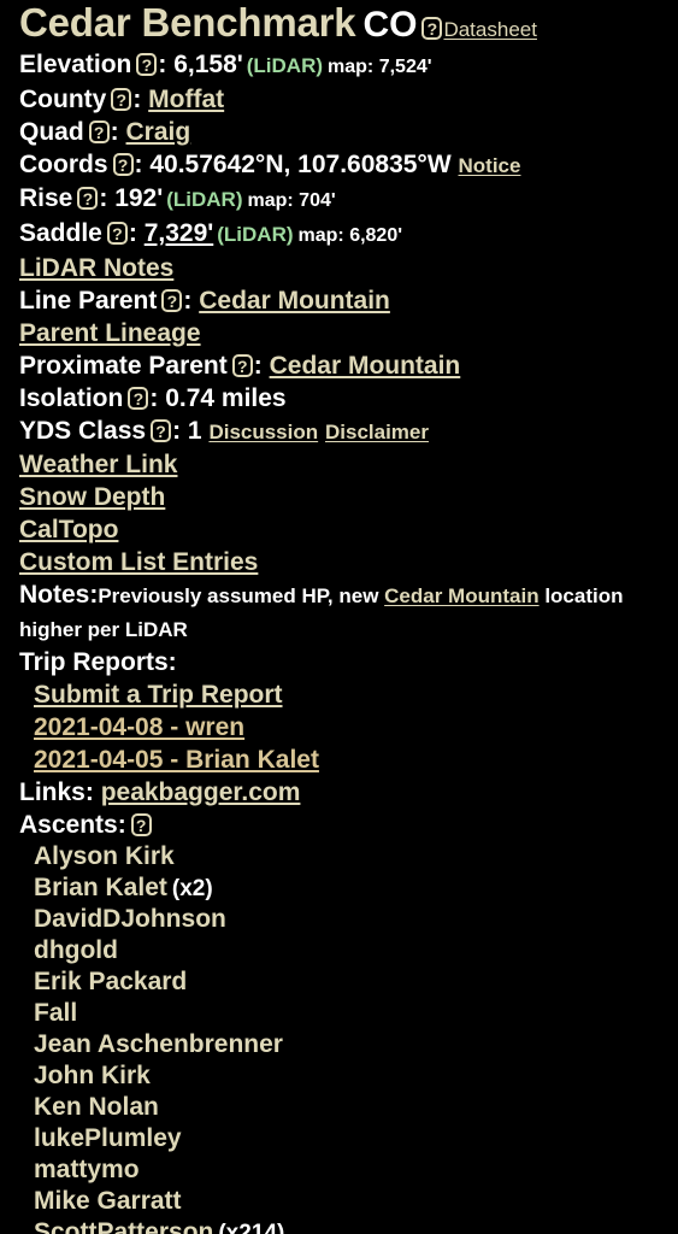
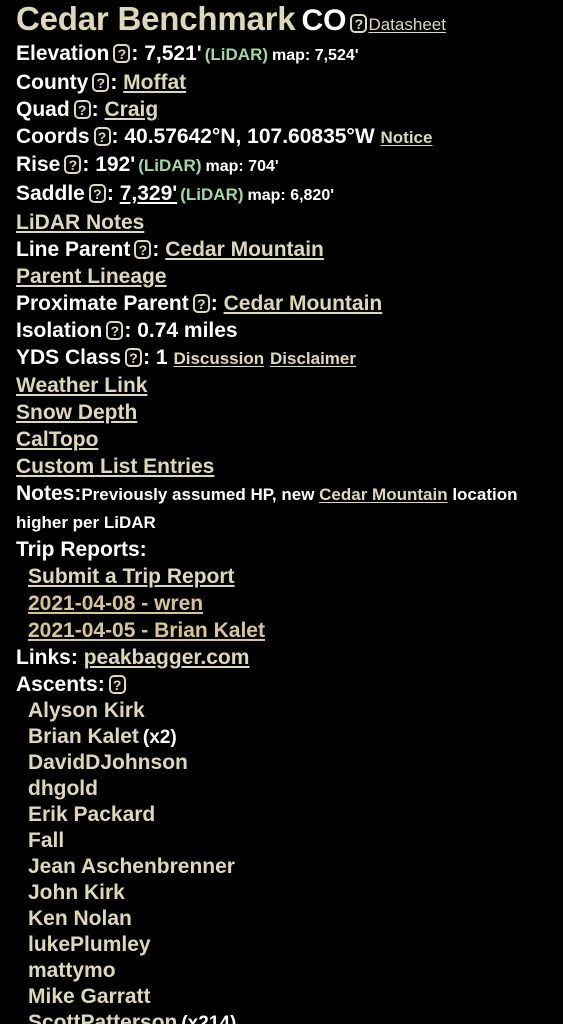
  Cedar Benchmark CO Datasheet
- Elevation : 6,158' (LiDAR) map: 7,524'
+ Elevation : 7,521' (LiDAR) map: 7,524'
  County : Moffat
  Quad : Craig
  Coords : 40.57642°N, 107.60835°W Notice
  Rise : 192' (LiDAR) map: 704'
  Saddle : 7,329' (LiDAR) map: 6,820'
  LiDAR Notes
  Line Parent : Cedar Mountain
  Parent Lineage
  Proximate Parent : Cedar Mountain
  Isolation : 0.74 miles
  YDS Class : 1 Discussion Disclaimer
  Weather Link
  Snow Depth
  CalTopo
  Custom List Entries
  Notes:Previously assumed HP, new Cedar Mountain location higher per LiDAR
  Trip Reports:
  Submit a Trip Report
  2021-04-08 - wren
  2021-04-05 - Brian Kalet
  Links: peakbagger.com
  Ascents:
  Alyson Kirk
  Brian Kalet (x2)
  DavidDJohnson
  dhgold
  Erik Packard
  Fall
  Jean Aschenbrenner
  John Kirk
  Ken Nolan
  lukePlumley
  mattymo
  Mike Garratt
  ScottPatterson (x214)
